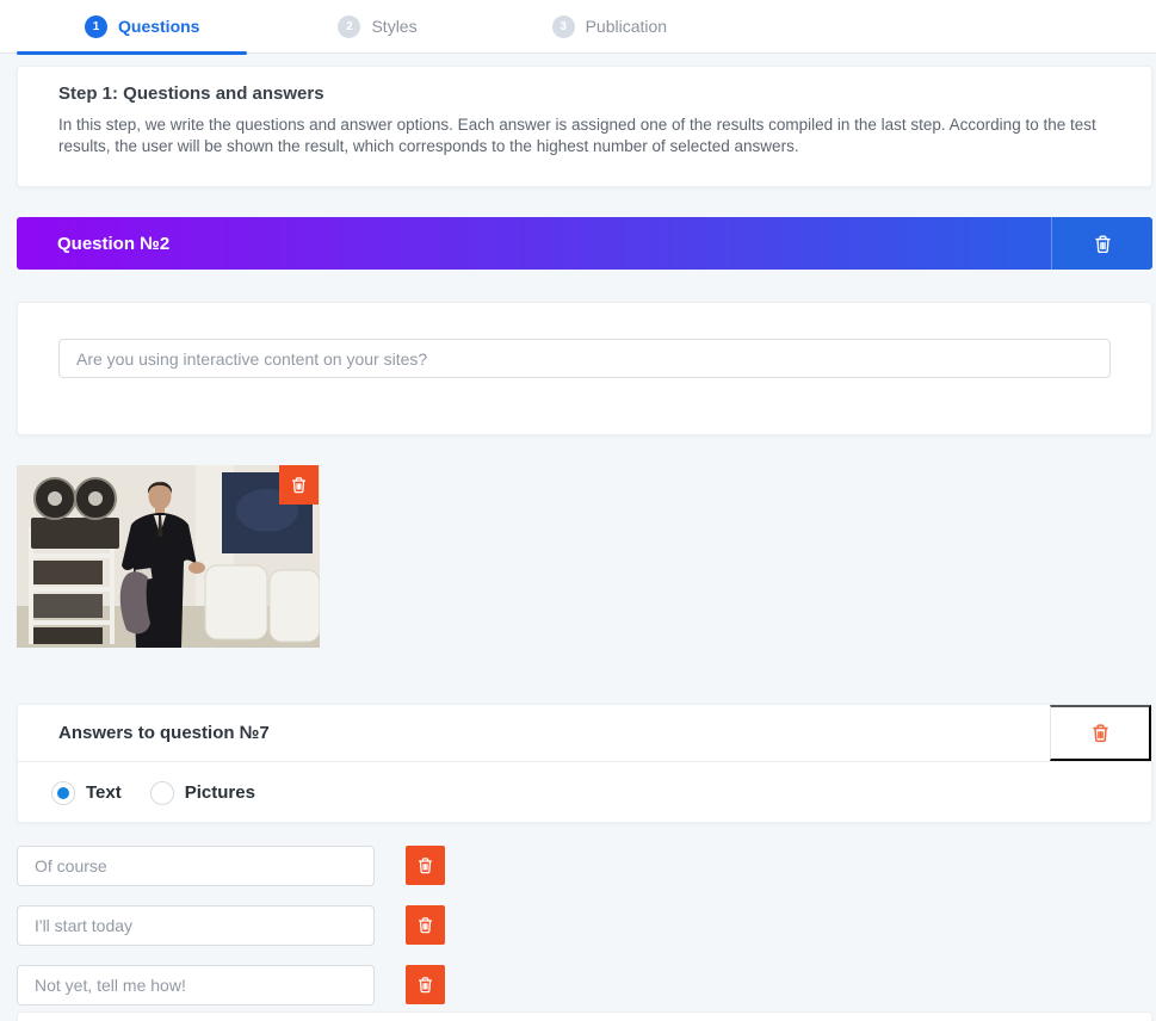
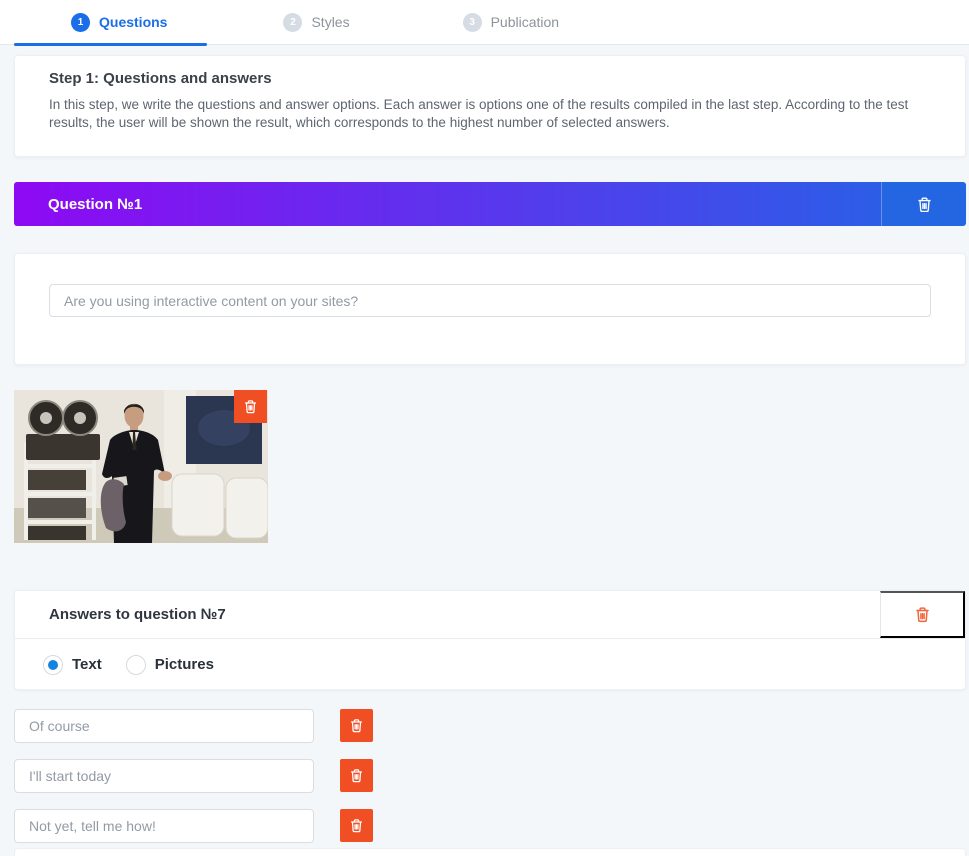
  1
  Questions
  2
  Styles
  3
  Publication
  Step 1: Questions and answers
- In this step, we write the questions and answer options. Each answer is assigned one of the results compiled in the last step. According to the test results, the user will be shown the result, which corresponds to the highest number of selected answers.
+ In this step, we write the questions and answer options. Each answer is options one of the results compiled in the last step. According to the test results, the user will be shown the result, which corresponds to the highest number of selected answers.
- Question №2
+ Question №1
  Are you using interactive content on your sites?
  Answers to question №7
  Text
  Pictures
  Of course
  I'll start today
  Not yet, tell me how!
